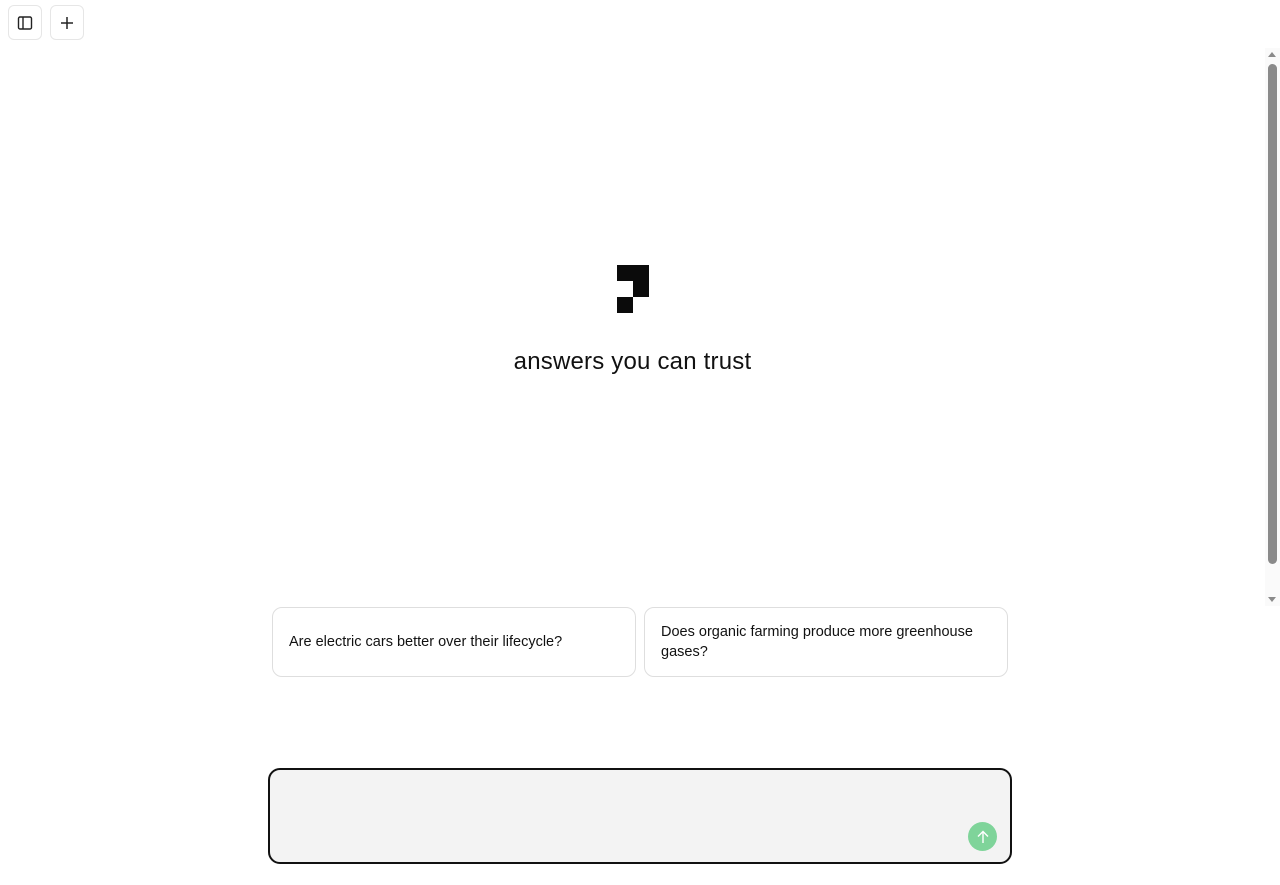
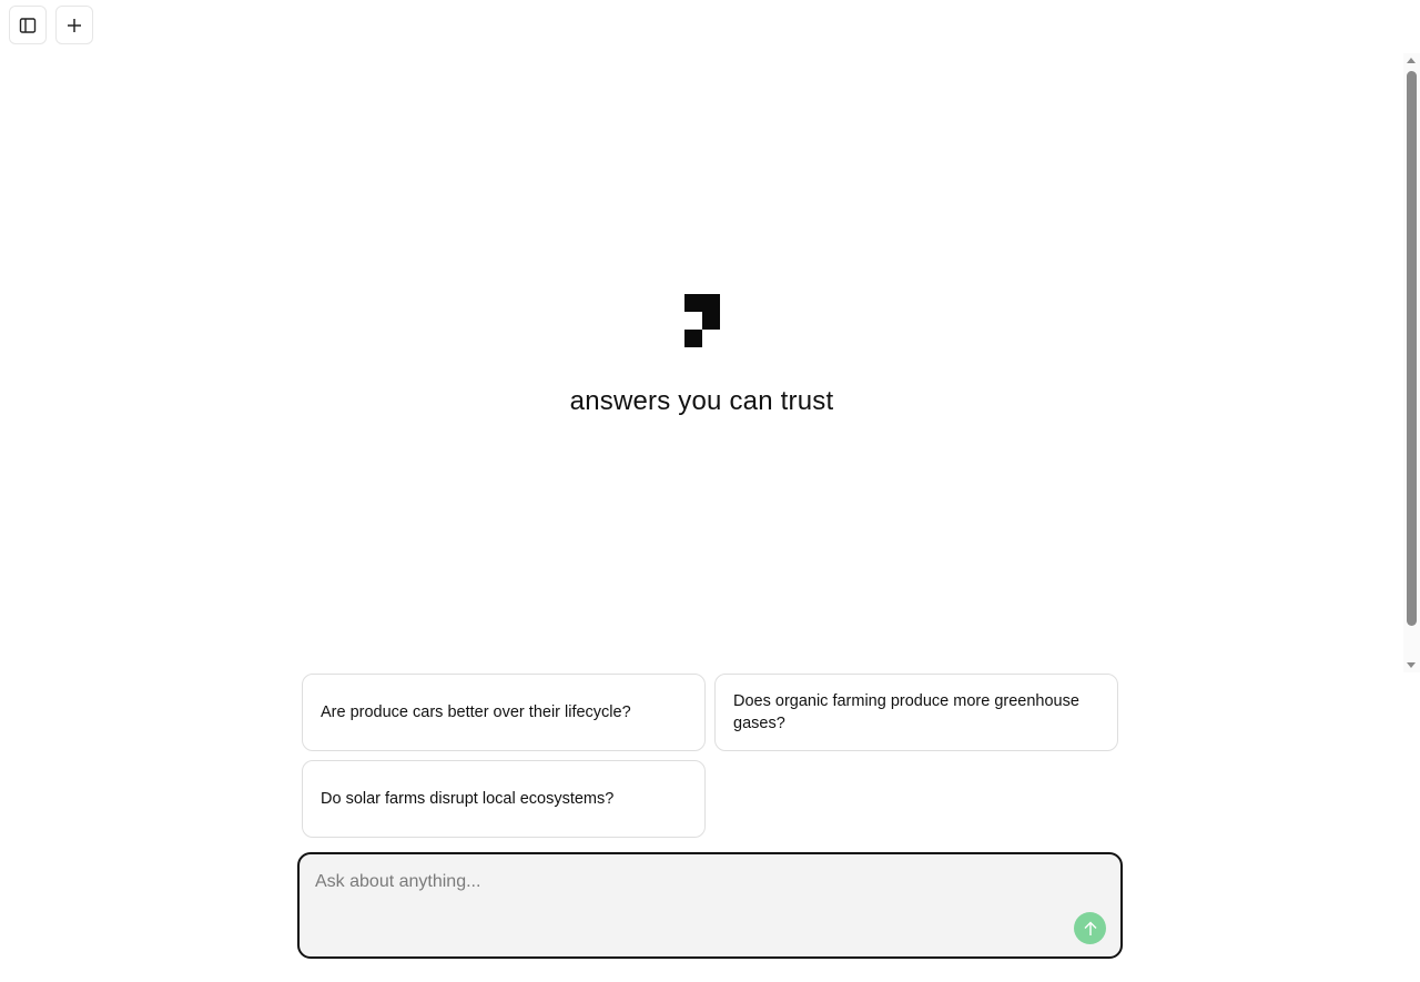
  answers you can trust
- Are electric cars better over their lifecycle?
+ Are produce cars better over their lifecycle?
  Does organic farming produce more greenhouse gases?
+ Do solar farms disrupt local ecosystems?
+ Ask about anything...
